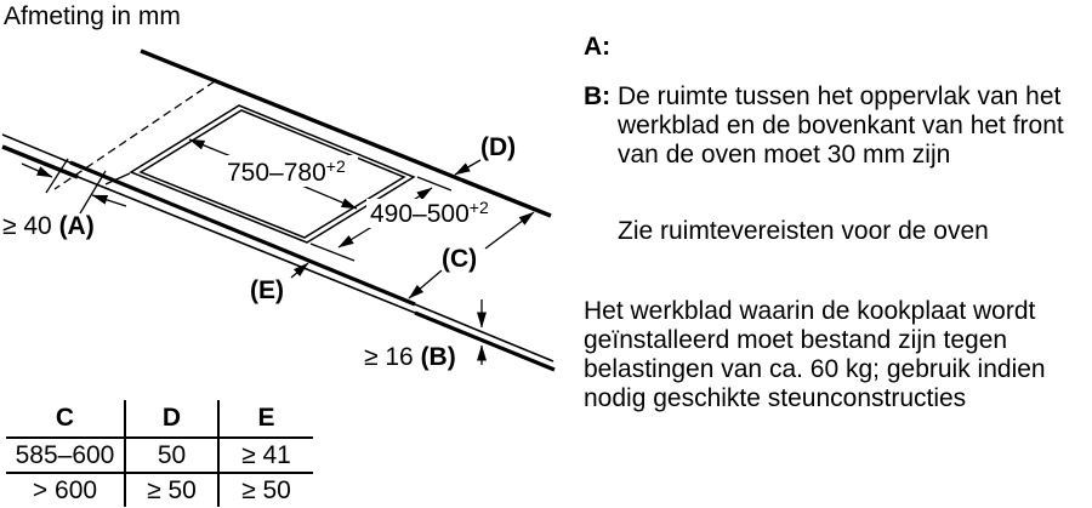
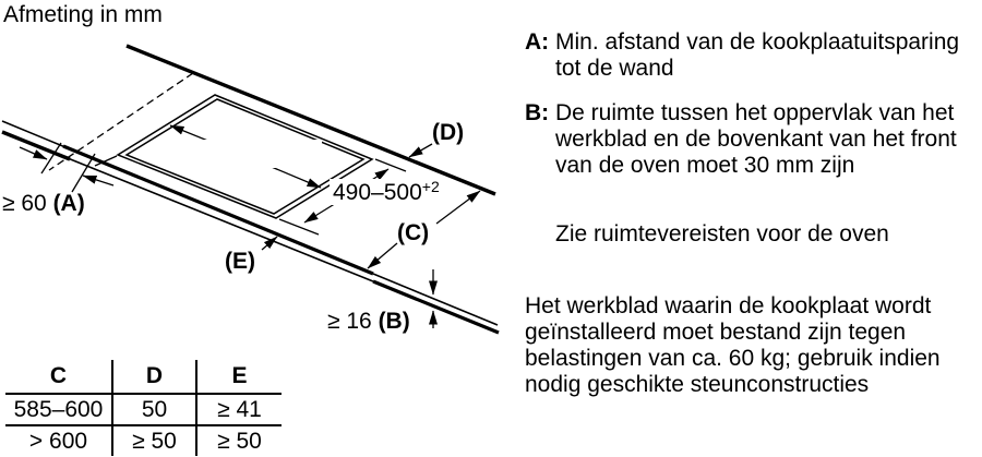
  Afmeting in mm
- ≥ 40 (A)
+ ≥ 60 (A)
- 750–780+2
  490–500+2
  (D)
  (C)
  (E)
  ≥ 16 (B)
  A:
+ Min. afstand van de kookplaatuitsparing
+ tot de wand
  B:
  De ruimte tussen het oppervlak van het
  werkblad en de bovenkant van het front
  van de oven moet 30 mm zijn
  Zie ruimtevereisten voor de oven
  Het werkblad waarin de kookplaat wordt
  geïnstalleerd moet bestand zijn tegen
  belastingen van ca. 60 kg; gebruik indien
  nodig geschikte steunconstructies
  C	D	E
  585–600	50	≥ 41
  > 600	≥ 50	≥ 50
